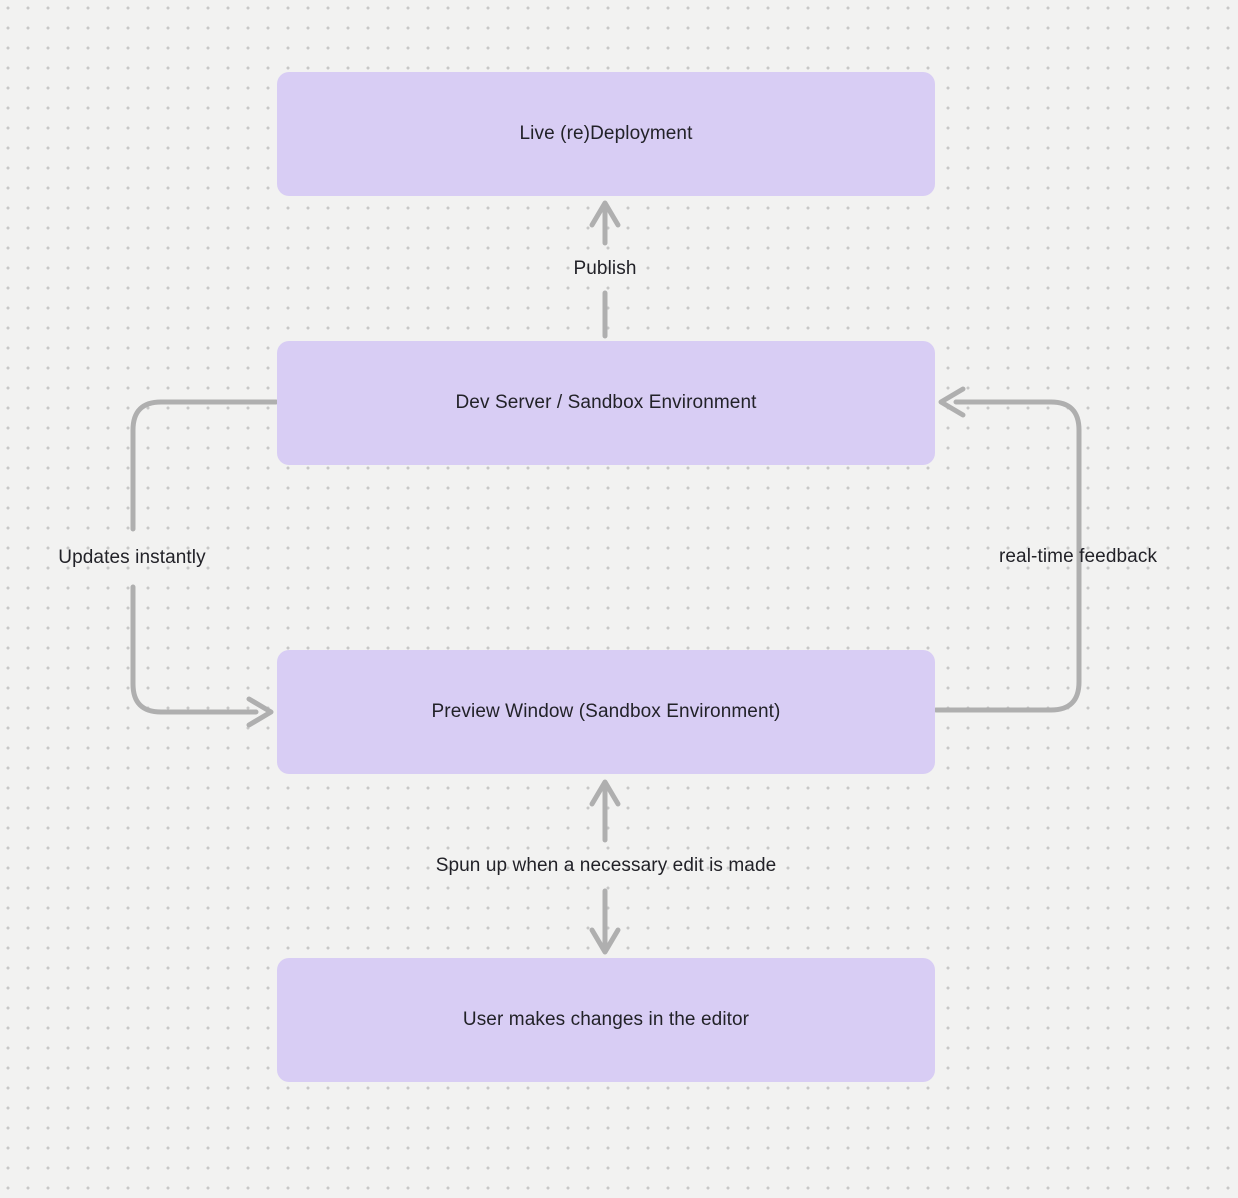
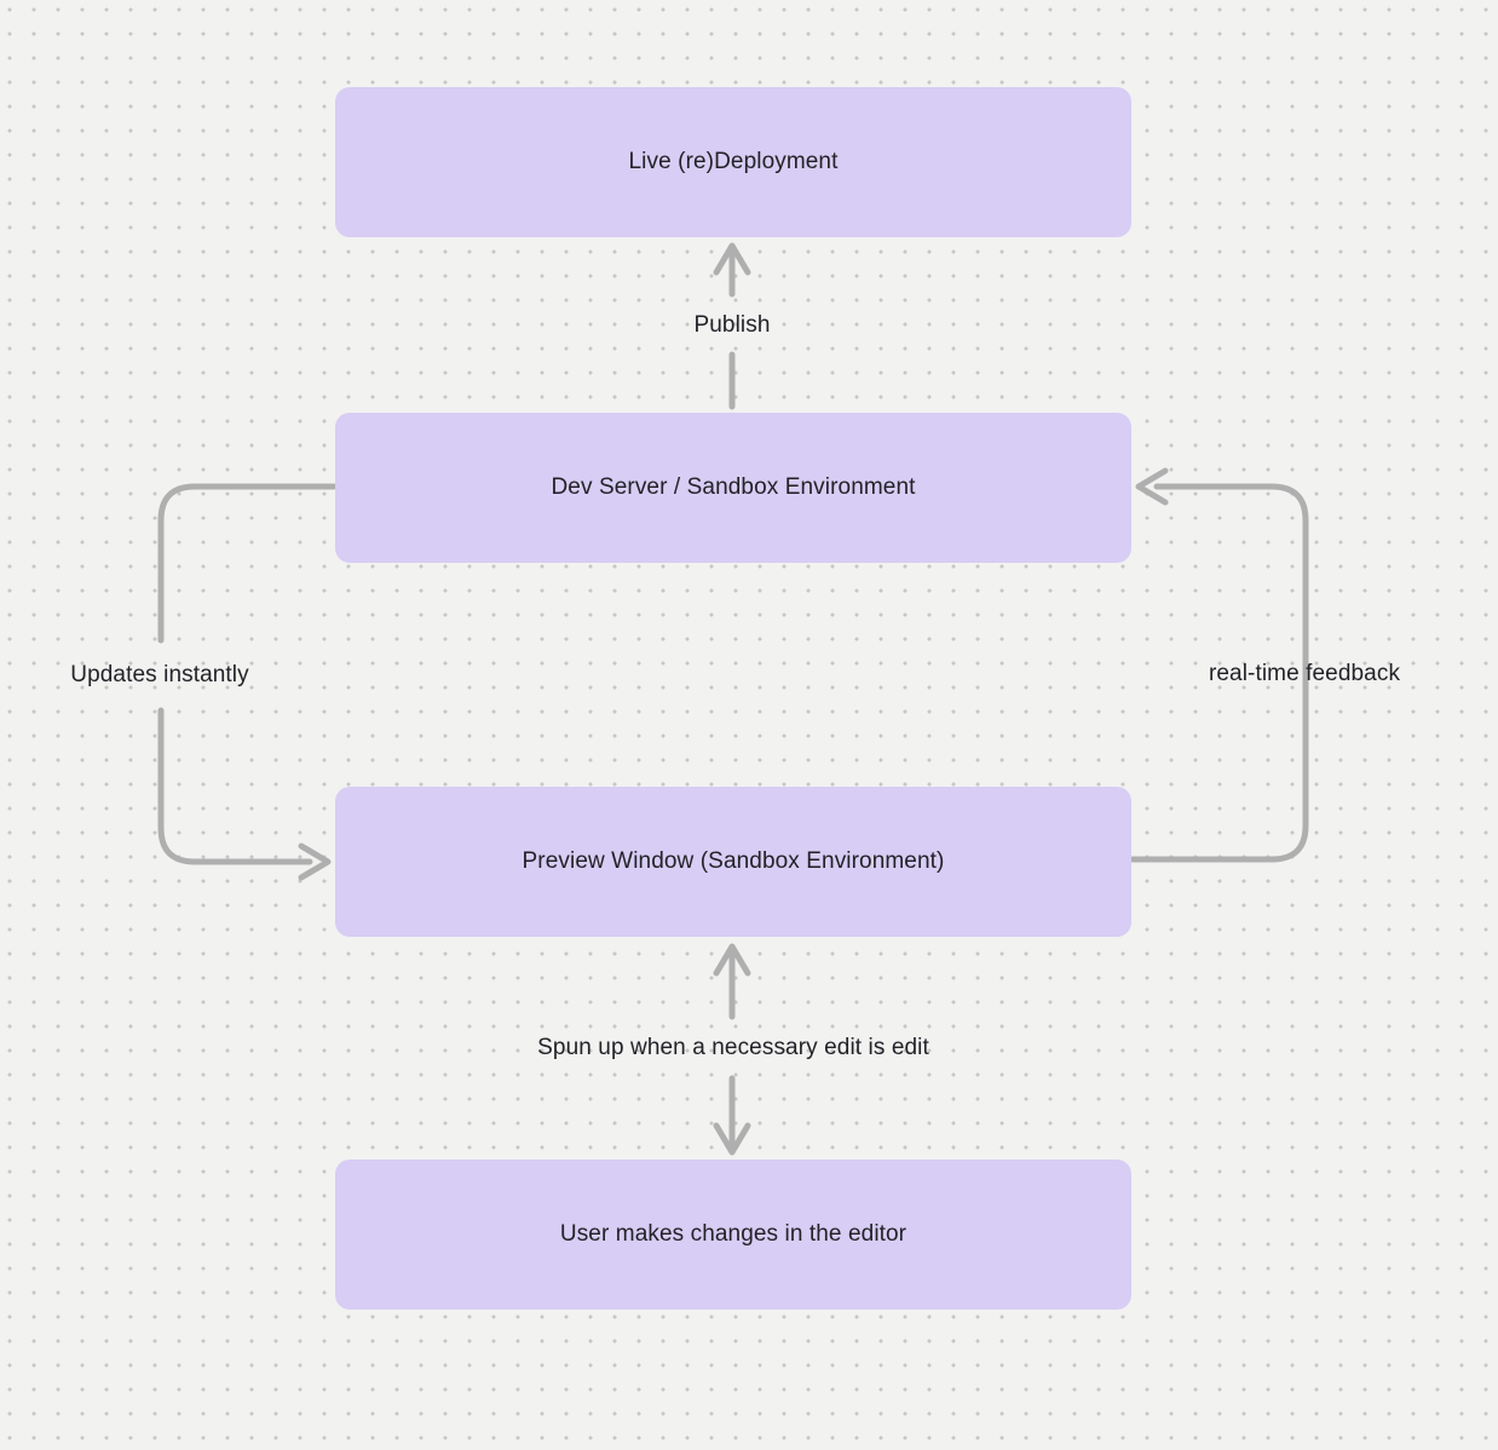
  Live (re)Deployment
  Dev Server / Sandbox Environment
  Preview Window (Sandbox Environment)
  User makes changes in the editor
  Publish
  Updates instantly
  real-time feedback
- Spun up when a necessary edit is made
+ Spun up when a necessary edit is edit
